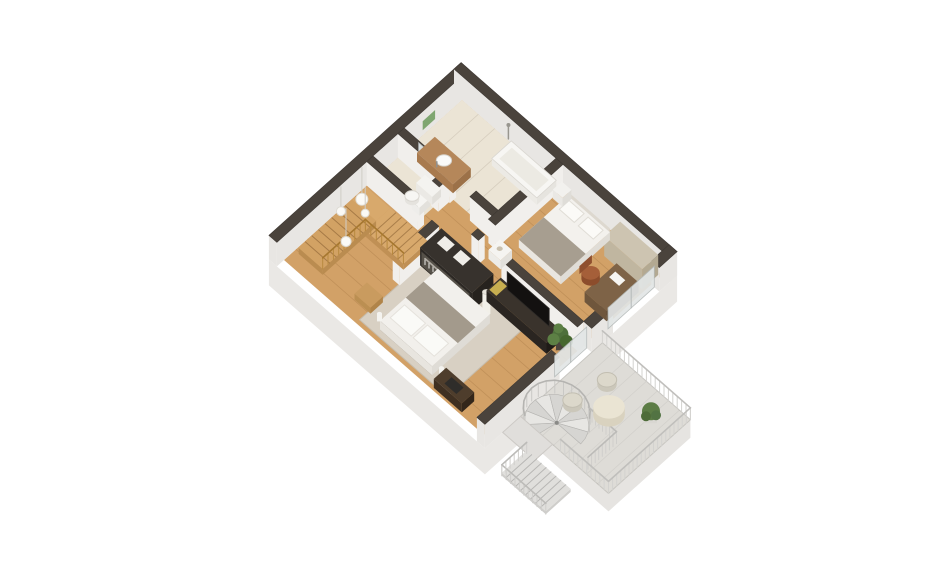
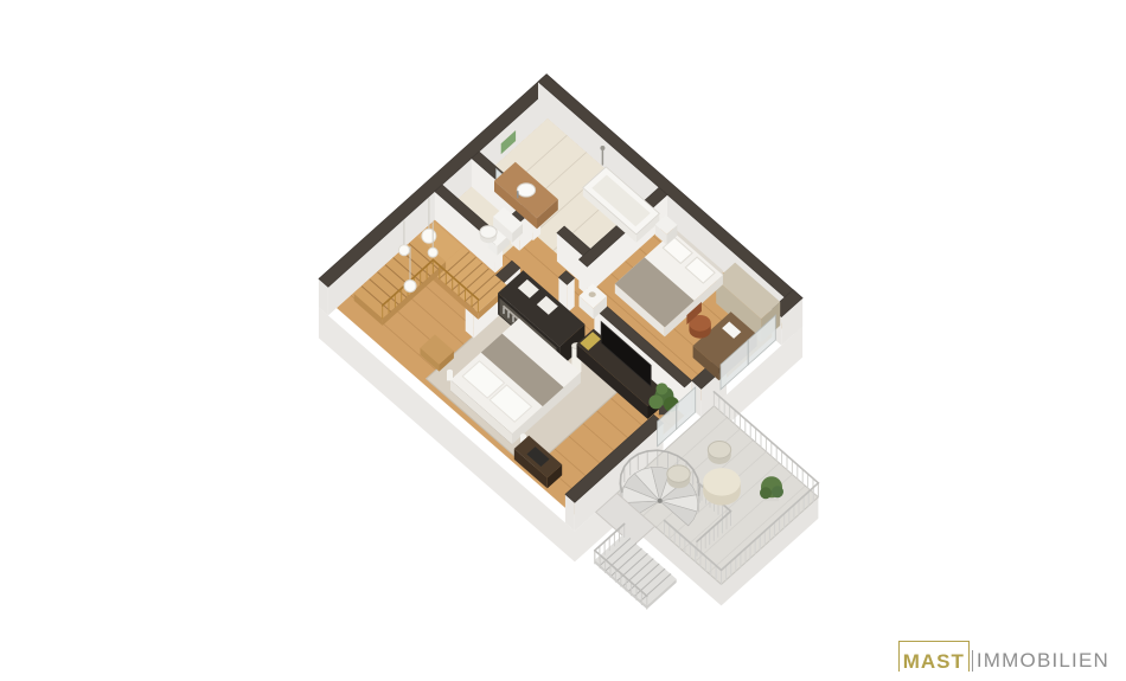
+ MAST
+ IMMOBILIEN
